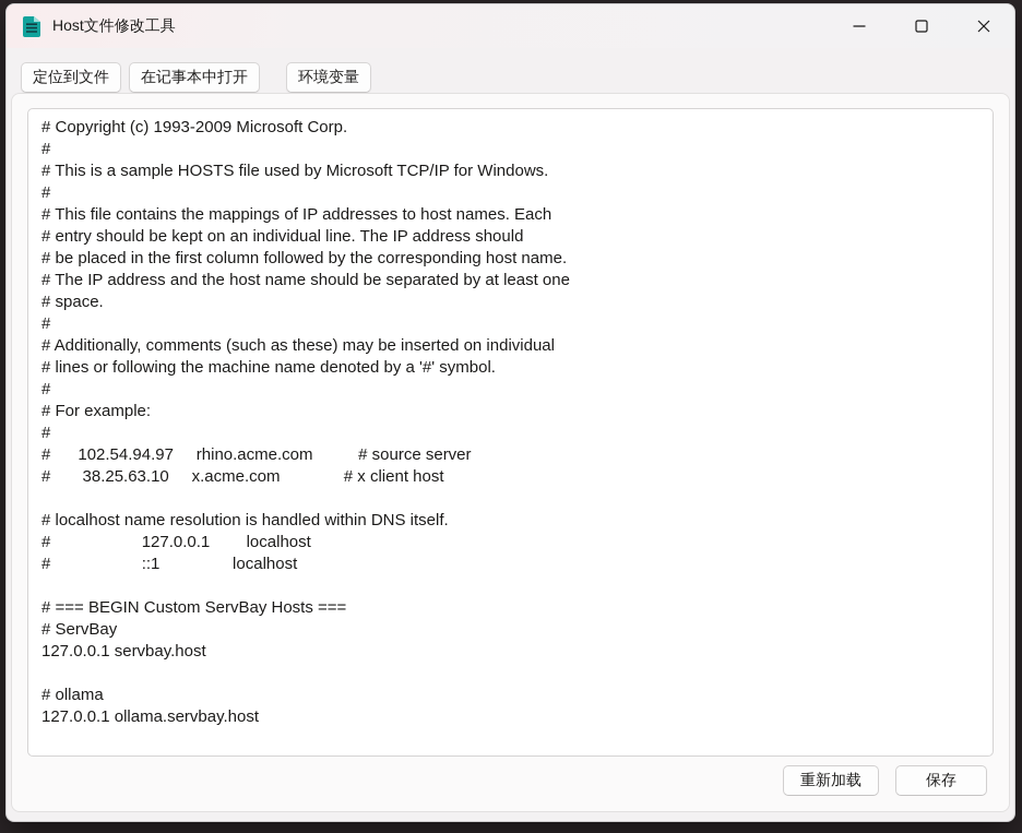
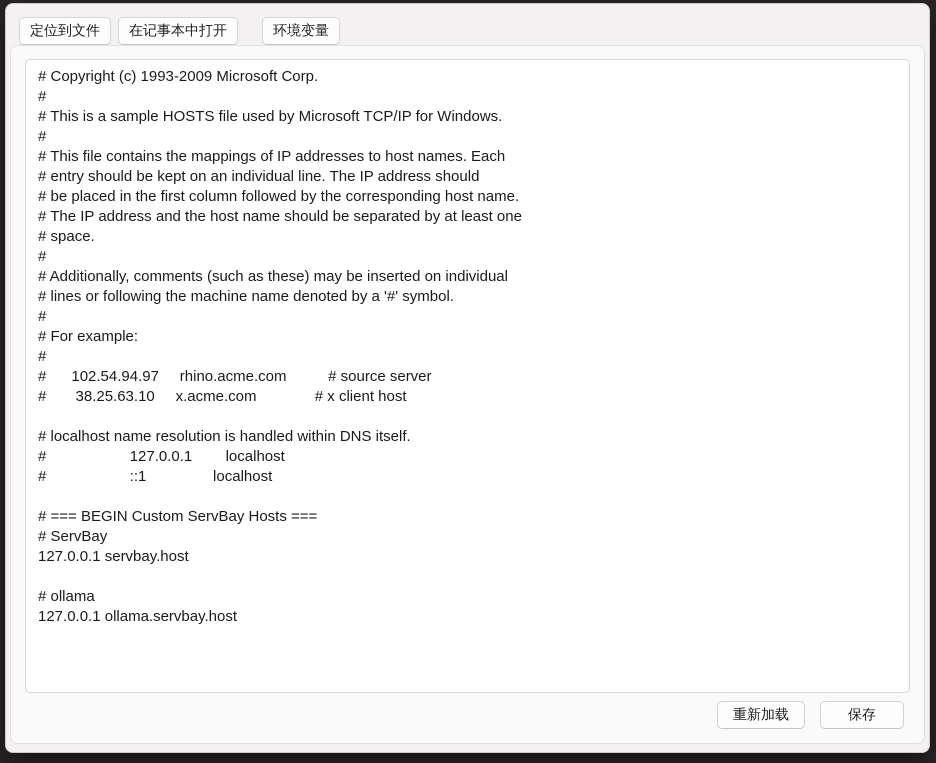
- Host文件修改工具
  定位到文件
  在记事本中打开
  环境变量
  # Copyright (c) 1993-2009 Microsoft Corp.
  #
  # This is a sample HOSTS file used by Microsoft TCP/IP for Windows.
  #
  # This file contains the mappings of IP addresses to host names. Each
  # entry should be kept on an individual line. The IP address should
  # be placed in the first column followed by the corresponding host name.
  # The IP address and the host name should be separated by at least one
  # space.
  #
  # Additionally, comments (such as these) may be inserted on individual
  # lines or following the machine name denoted by a '#' symbol.
  #
  # For example:
  #
  # 102.54.94.97 rhino.acme.com # source server
  # 38.25.63.10 x.acme.com # x client host
  # localhost name resolution is handled within DNS itself.
  # 127.0.0.1 localhost
  # ::1 localhost
  # === BEGIN Custom ServBay Hosts ===
  # ServBay
  127.0.0.1 servbay.host
  # ollama
  127.0.0.1 ollama.servbay.host
  重新加载
  保存
